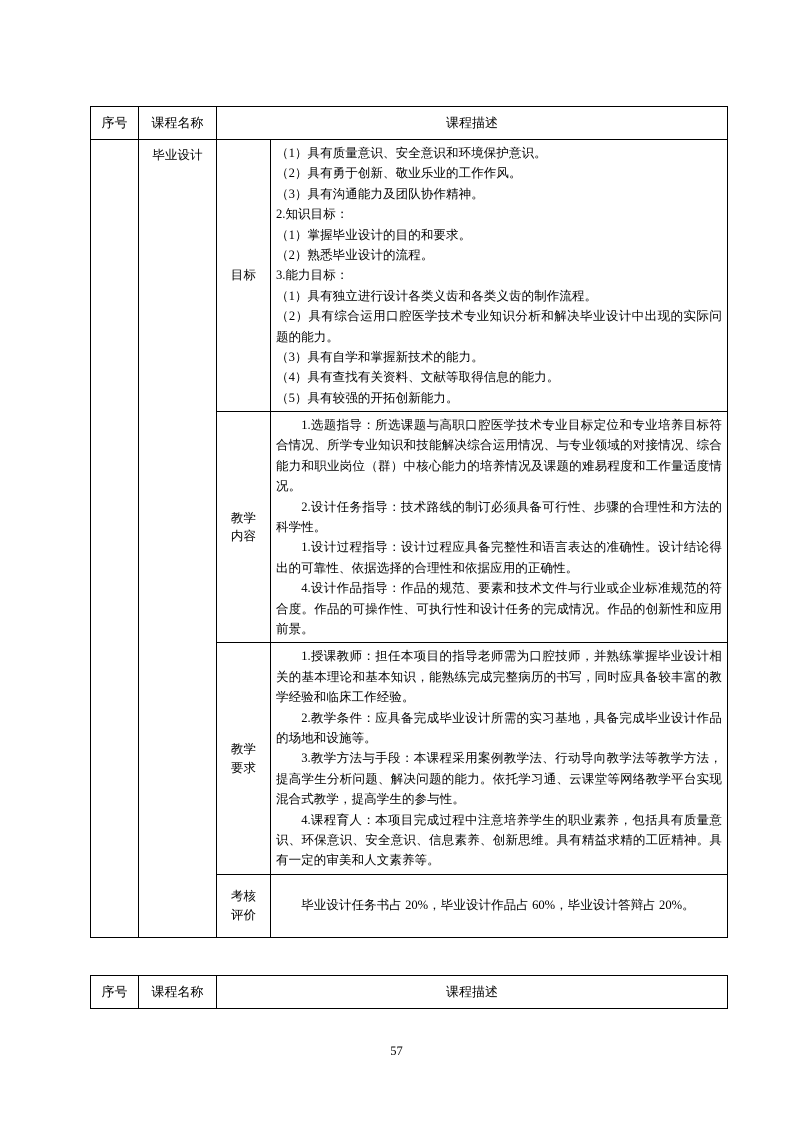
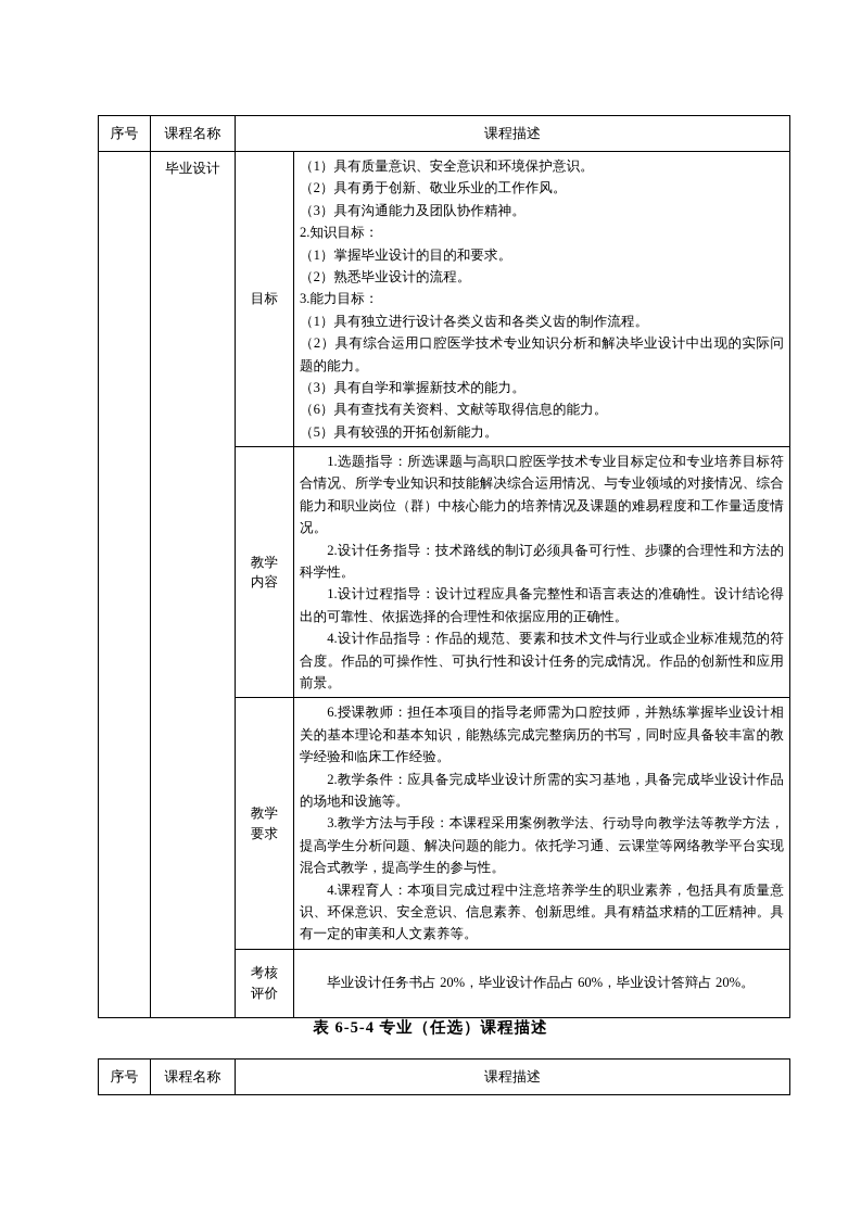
  序号	课程名称	课程描述
- 	毕业设计	目标	（1）具有质量意识、安全意识和环境保护意识。 （2）具有勇于创新、敬业乐业的工作作风。 （3）具有沟通能力及团队协作精神。 2.知识目标： （1）掌握毕业设计的目的和要求。 （2）熟悉毕业设计的流程。 3.能力目标： （1）具有独立进行设计各类义齿和各类义齿的制作流程。 （2）具有综合运用口腔医学技术专业知识分析和解决毕业设计中出现的实际问题的能力。 （3）具有自学和掌握新技术的能力。 （4）具有查找有关资料、文献等取得信息的能力。 （5）具有较强的开拓创新能力。
+ 	毕业设计	目标	（1）具有质量意识、安全意识和环境保护意识。 （2）具有勇于创新、敬业乐业的工作作风。 （3）具有沟通能力及团队协作精神。 2.知识目标： （1）掌握毕业设计的目的和要求。 （2）熟悉毕业设计的流程。 3.能力目标： （1）具有独立进行设计各类义齿和各类义齿的制作流程。 （2）具有综合运用口腔医学技术专业知识分析和解决毕业设计中出现的实际问题的能力。 （3）具有自学和掌握新技术的能力。 （6）具有查找有关资料、文献等取得信息的能力。 （5）具有较强的开拓创新能力。
  教学内容	1.选题指导：所选课题与高职口腔医学技术专业目标定位和专业培养目标符合情况、所学专业知识和技能解决综合运用情况、与专业领域的对接情况、综合能力和职业岗位（群）中核心能力的培养情况及课题的难易程度和工作量适度情况。 2.设计任务指导：技术路线的制订必须具备可行性、步骤的合理性和方法的科学性。 1.设计过程指导：设计过程应具备完整性和语言表达的准确性。设计结论得出的可靠性、依据选择的合理性和依据应用的正确性。 4.设计作品指导：作品的规范、要素和技术文件与行业或企业标准规范的符合度。作品的可操作性、可执行性和设计任务的完成情况。作品的创新性和应用前景。
- 教学要求	1.授课教师：担任本项目的指导老师需为口腔技师，并熟练掌握毕业设计相关的基本理论和基本知识，能熟练完成完整病历的书写，同时应具备较丰富的教学经验和临床工作经验。 2.教学条件：应具备完成毕业设计所需的实习基地，具备完成毕业设计作品的场地和设施等。 3.教学方法与手段：本课程采用案例教学法、行动导向教学法等教学方法，提高学生分析问题、解决问题的能力。依托学习通、云课堂等网络教学平台实现混合式教学，提高学生的参与性。 4.课程育人：本项目完成过程中注意培养学生的职业素养，包括具有质量意识、环保意识、安全意识、信息素养、创新思维。具有精益求精的工匠精神。具有一定的审美和人文素养等。
+ 教学要求	6.授课教师：担任本项目的指导老师需为口腔技师，并熟练掌握毕业设计相关的基本理论和基本知识，能熟练完成完整病历的书写，同时应具备较丰富的教学经验和临床工作经验。 2.教学条件：应具备完成毕业设计所需的实习基地，具备完成毕业设计作品的场地和设施等。 3.教学方法与手段：本课程采用案例教学法、行动导向教学法等教学方法，提高学生分析问题、解决问题的能力。依托学习通、云课堂等网络教学平台实现混合式教学，提高学生的参与性。 4.课程育人：本项目完成过程中注意培养学生的职业素养，包括具有质量意识、环保意识、安全意识、信息素养、创新思维。具有精益求精的工匠精神。具有一定的审美和人文素养等。
  考核评价	毕业设计任务书占 20%，毕业设计作品占 60%，毕业设计答辩占 20%。
+ 表 6-5-4 专业（任选）课程描述
  序号	课程名称	课程描述
- 57
